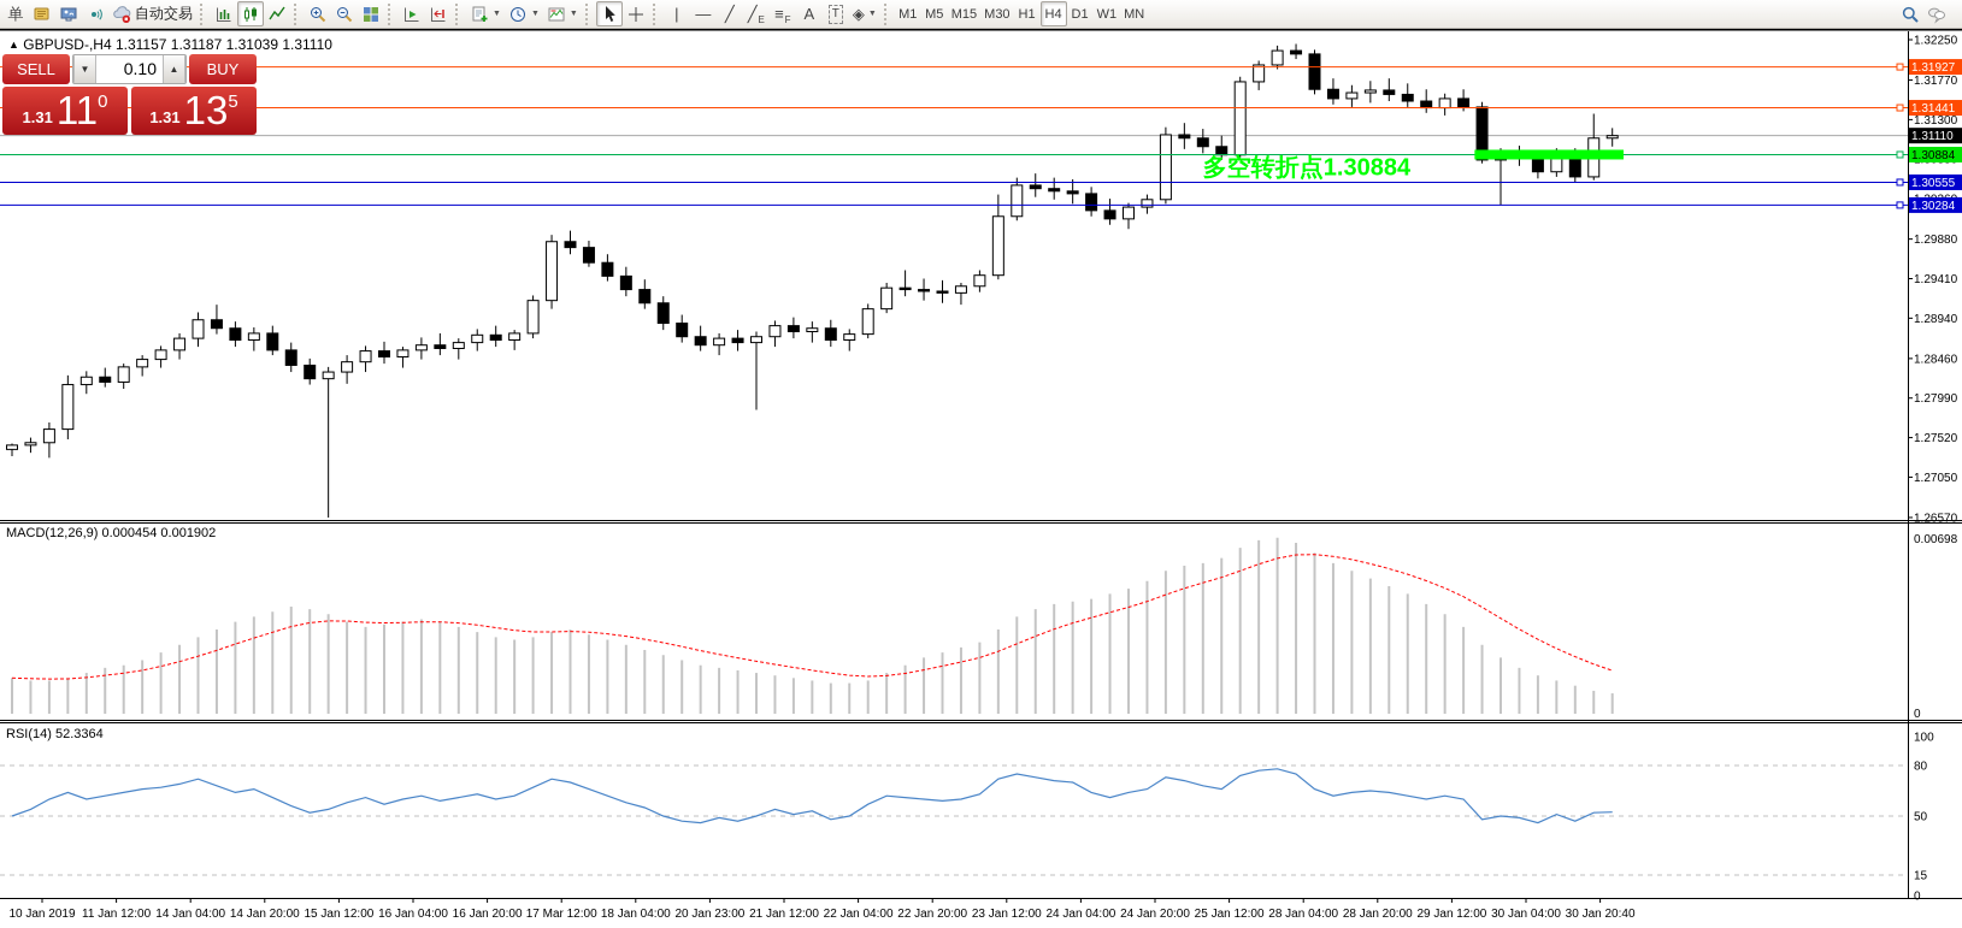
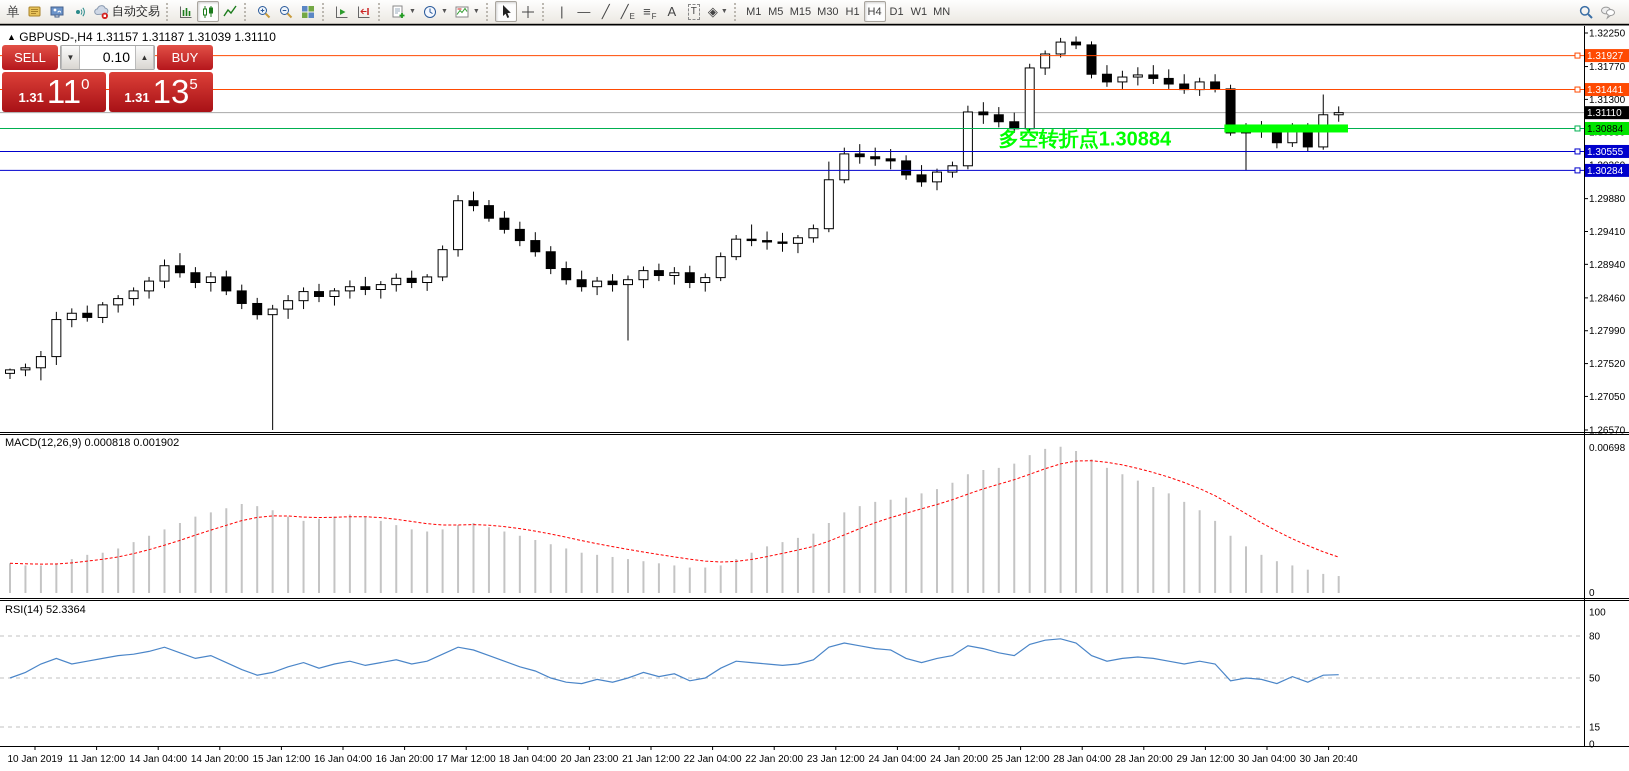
  单
  自动交易
  |
  —
  ╱
  ╱
  E
  ≡
  F
  A
  T
  ◈
  M1
  M5
  M15
  M30
  H1
  H4
  D1
  W1
  MN
  多空转折点1.30884
  1.32250
  1.31770
  1.31300
  1.29880
  1.29410
  1.28940
  1.28460
  1.27990
  1.27520
  1.27050
  1.26570
  0.00698
  0
  100
  80
  50
  15
  0
  1.31927
  1.31441
  1.30884
  1.30555
  1.30284
  1.31110
  10 Jan 2019
  11 Jan 12:00
  14 Jan 04:00
  14 Jan 20:00
  15 Jan 12:00
  16 Jan 04:00
  16 Jan 20:00
  17 Mar 12:00
  18 Jan 04:00
  20 Jan 23:00
  21 Jan 12:00
  22 Jan 04:00
  22 Jan 20:00
  23 Jan 12:00
  24 Jan 04:00
  24 Jan 20:00
  25 Jan 12:00
  28 Jan 04:00
  28 Jan 20:00
  29 Jan 12:00
  30 Jan 04:00
  30 Jan 20:40
  ▲ GBPUSD-,H4 1.31157 1.31187 1.31039 1.31110
- MACD(12,26,9) 0.000454 0.001902
+ MACD(12,26,9) 0.000818 0.001902
  RSI(14) 52.3364
  SELL
  ▼
  0.10
  ▲
  BUY
  1.31
  11
  0
  1.31
  13
  5
